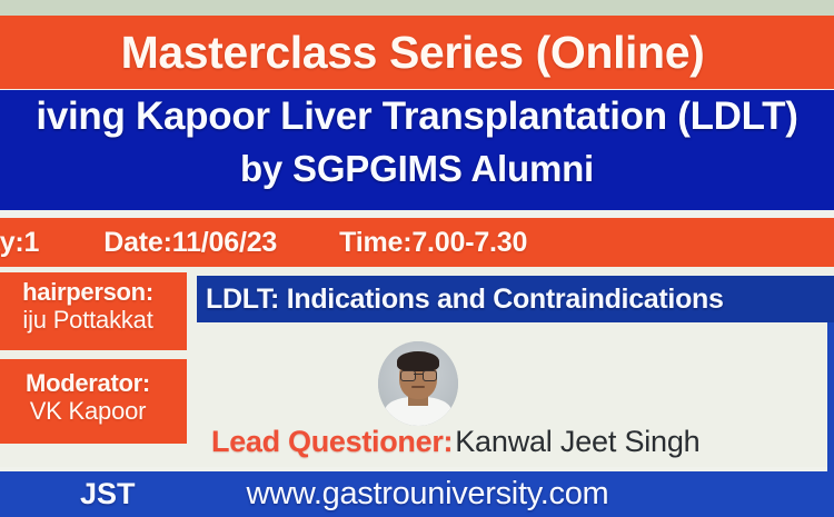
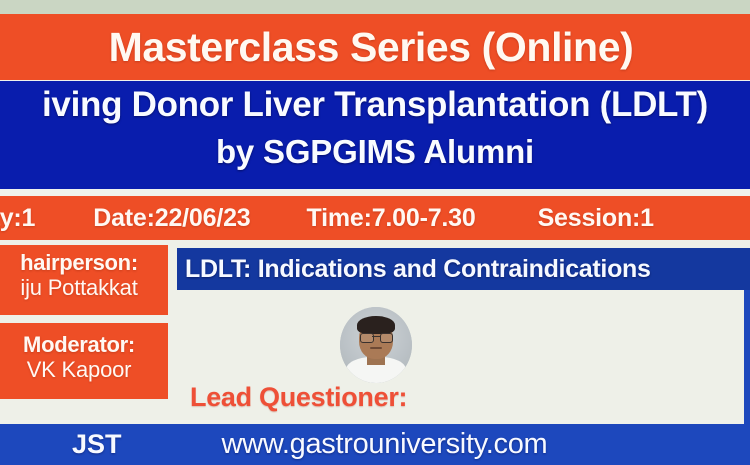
  Masterclass Series (Online)
- iving Kapoor Liver Transplantation (LDLT)
+ iving Donor Liver Transplantation (LDLT)
  by SGPGIMS Alumni
  y:1
- Date:11/06/23
+ Date:22/06/23
  Time:7.00-7.30
+ Session:1
  hairperson:
  iju Pottakkat
  Moderator:
  VK Kapoor
  LDLT: Indications and Contraindications
  Lead Questioner:
- Kanwal Jeet Singh
  JST
  www.gastrouniversity.com
